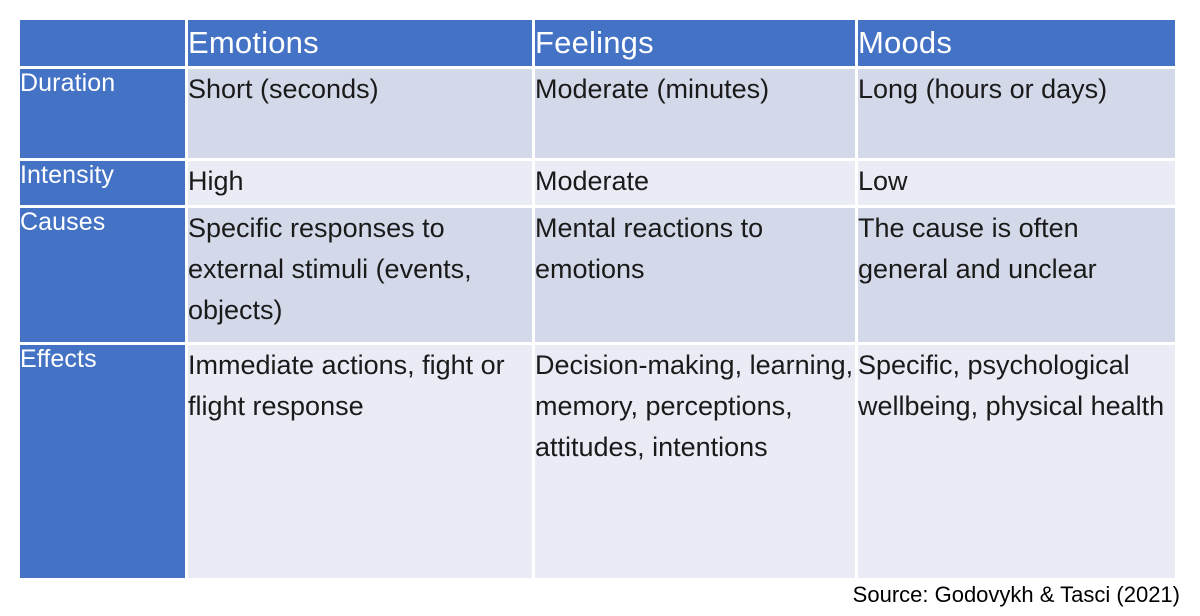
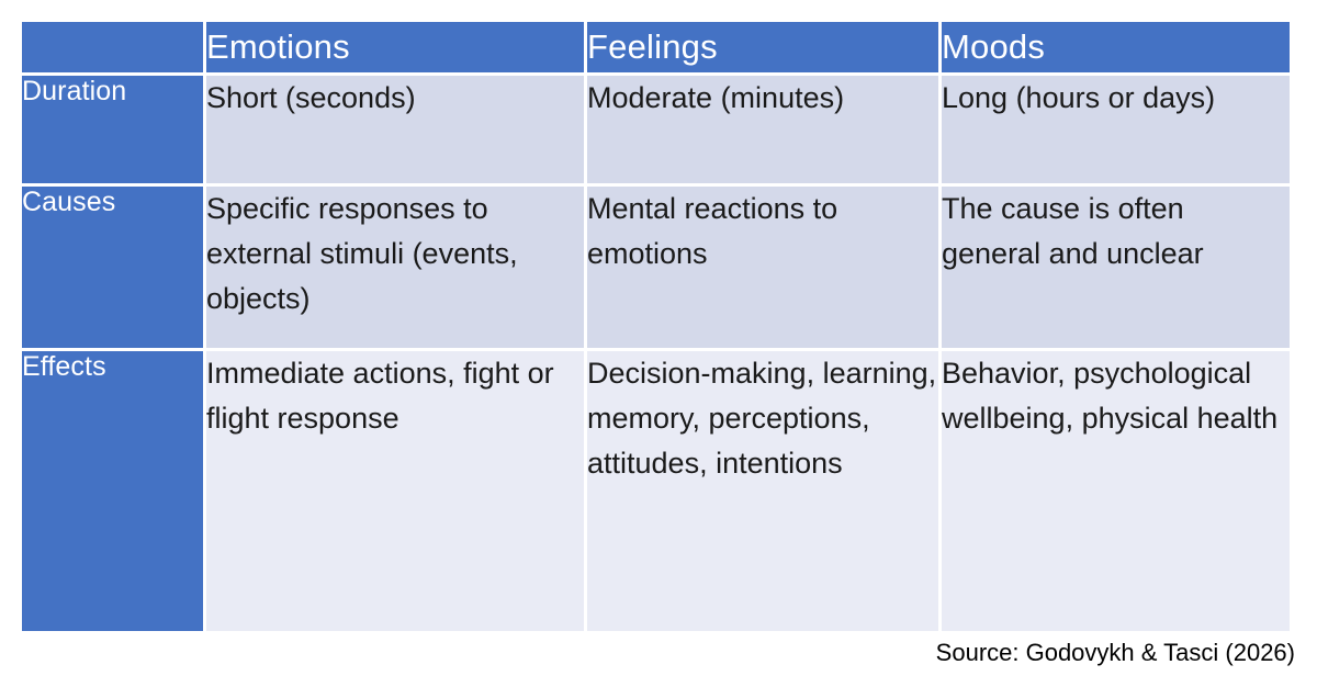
  	Emotions	Feelings	Moods
  Duration	Short (seconds)	Moderate (minutes)	Long (hours or days)
- Intensity	High	Moderate	Low
  Causes	Specific responses to external stimuli (events, objects)	Mental reactions to emotions	The cause is often general and unclear
- Effects	Immediate actions, fight or flight response	Decision-making, learning, memory, perceptions, attitudes, intentions	Specific, psychological wellbeing, physical health
+ Effects	Immediate actions, fight or flight response	Decision-making, learning, memory, perceptions, attitudes, intentions	Behavior, psychological wellbeing, physical health
- Source: Godovykh & Tasci (2021)
+ Source: Godovykh & Tasci (2026)
